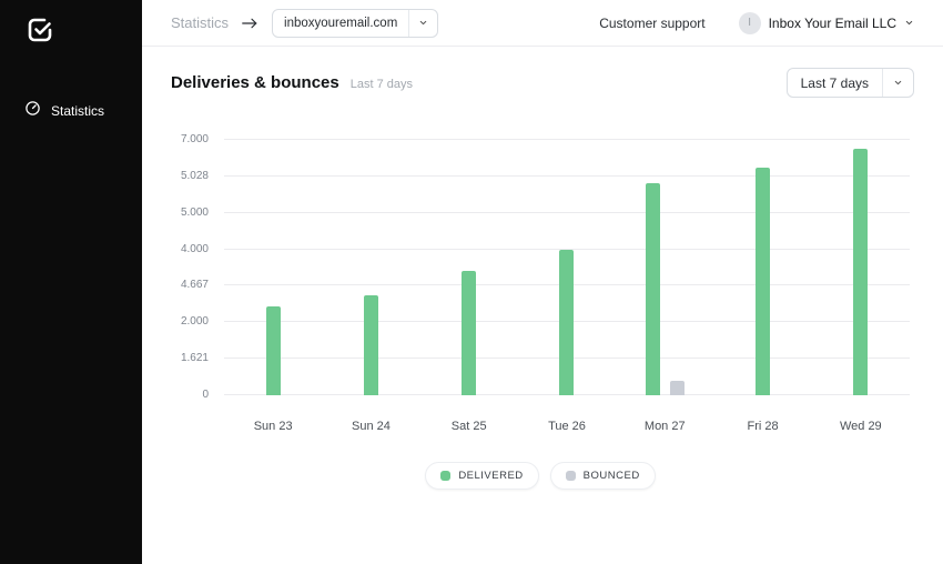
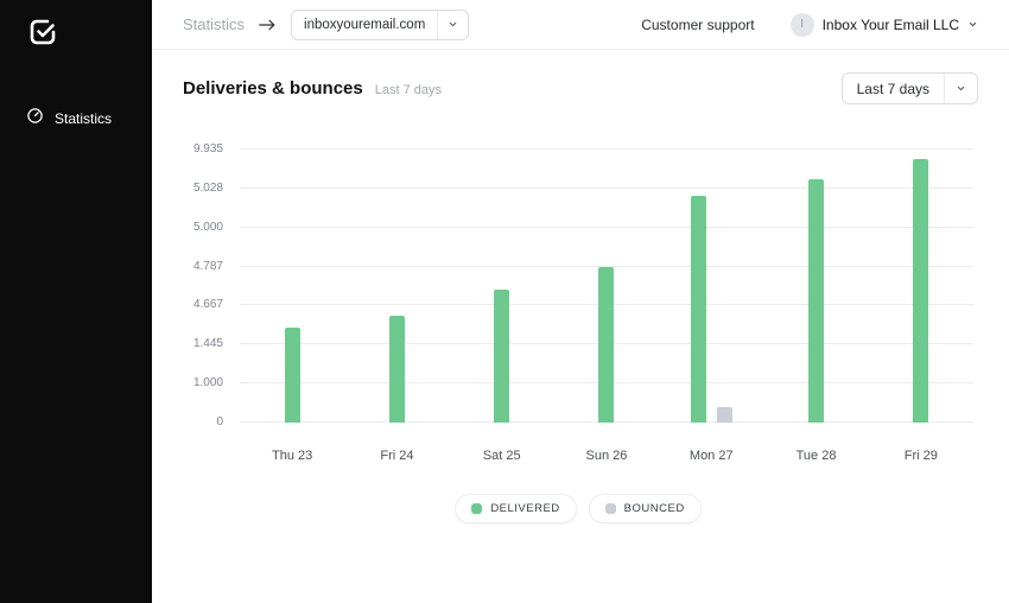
  Statistics
  Statistics
  inboxyouremail.com
  Customer support
  I
  Inbox Your Email LLC
  Deliveries & bounces
  Last 7 days
  Last 7 days
  0
- 1.621
+ 1.000
- 2.000
+ 1.445
  4.667
- 4.000
+ 4.787
  5.000
  5.028
- 7.000
+ 9.935
- Sun 23
+ Thu 23
- Sun 24
+ Fri 24
  Sat 25
- Tue 26
+ Sun 26
  Mon 27
- Fri 28
+ Tue 28
- Wed 29
+ Fri 29
  DELIVERED
  BOUNCED
